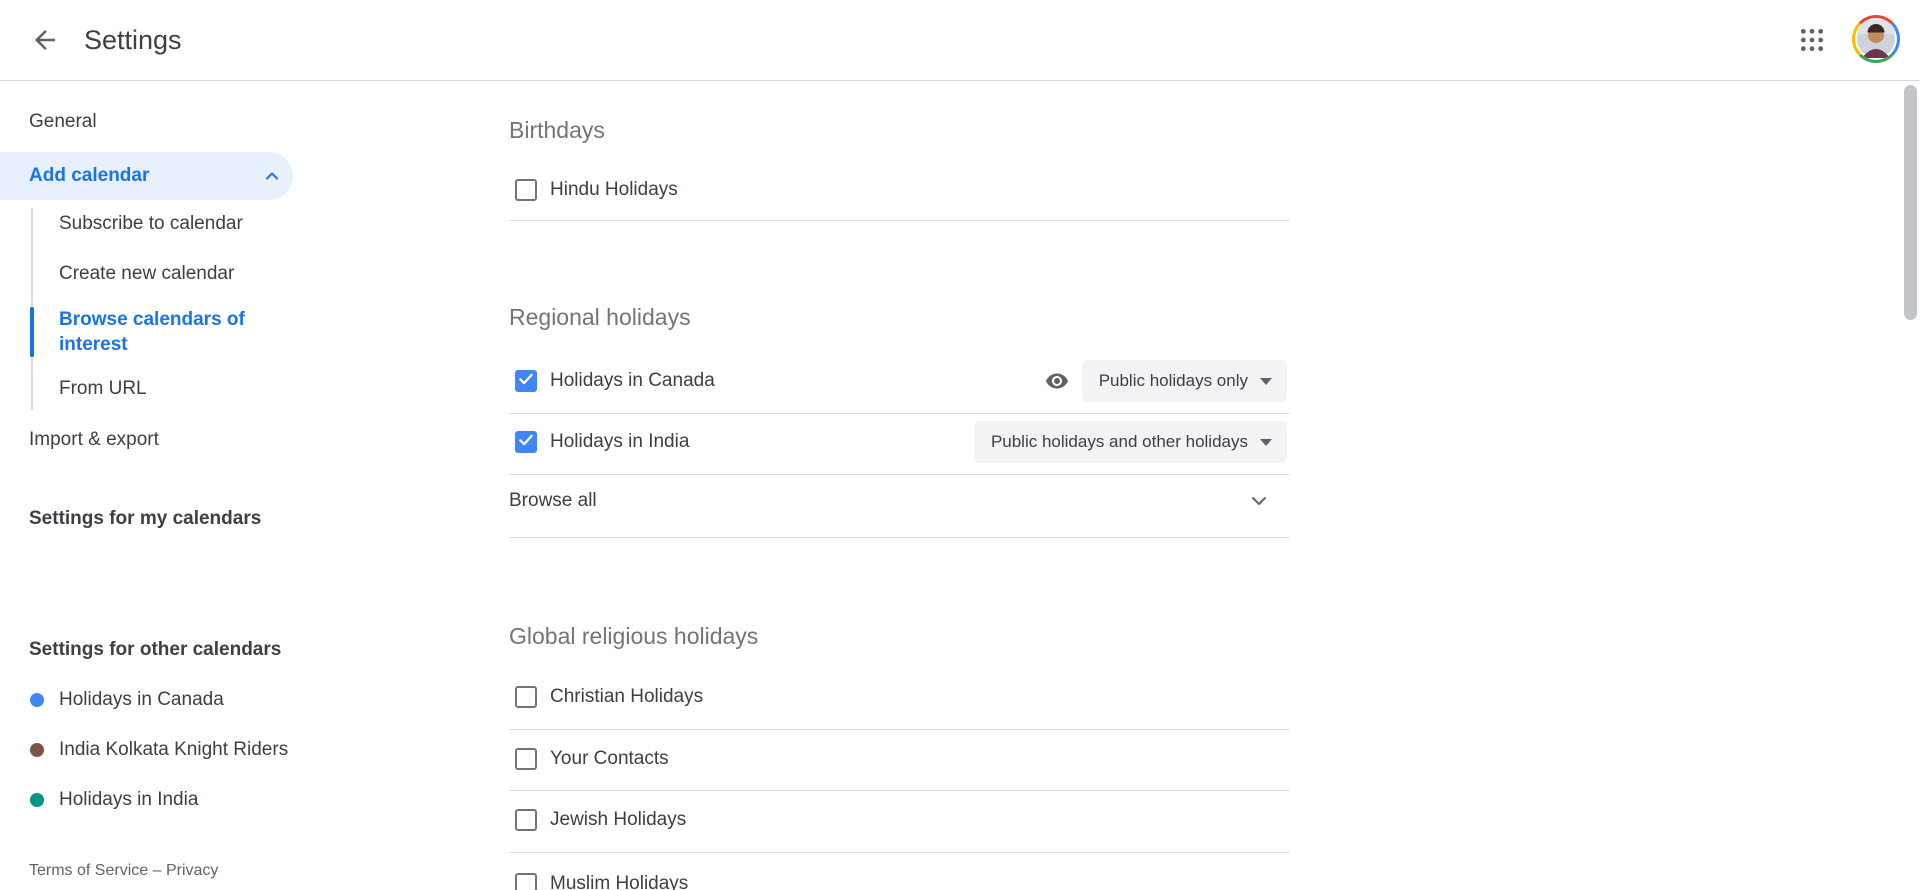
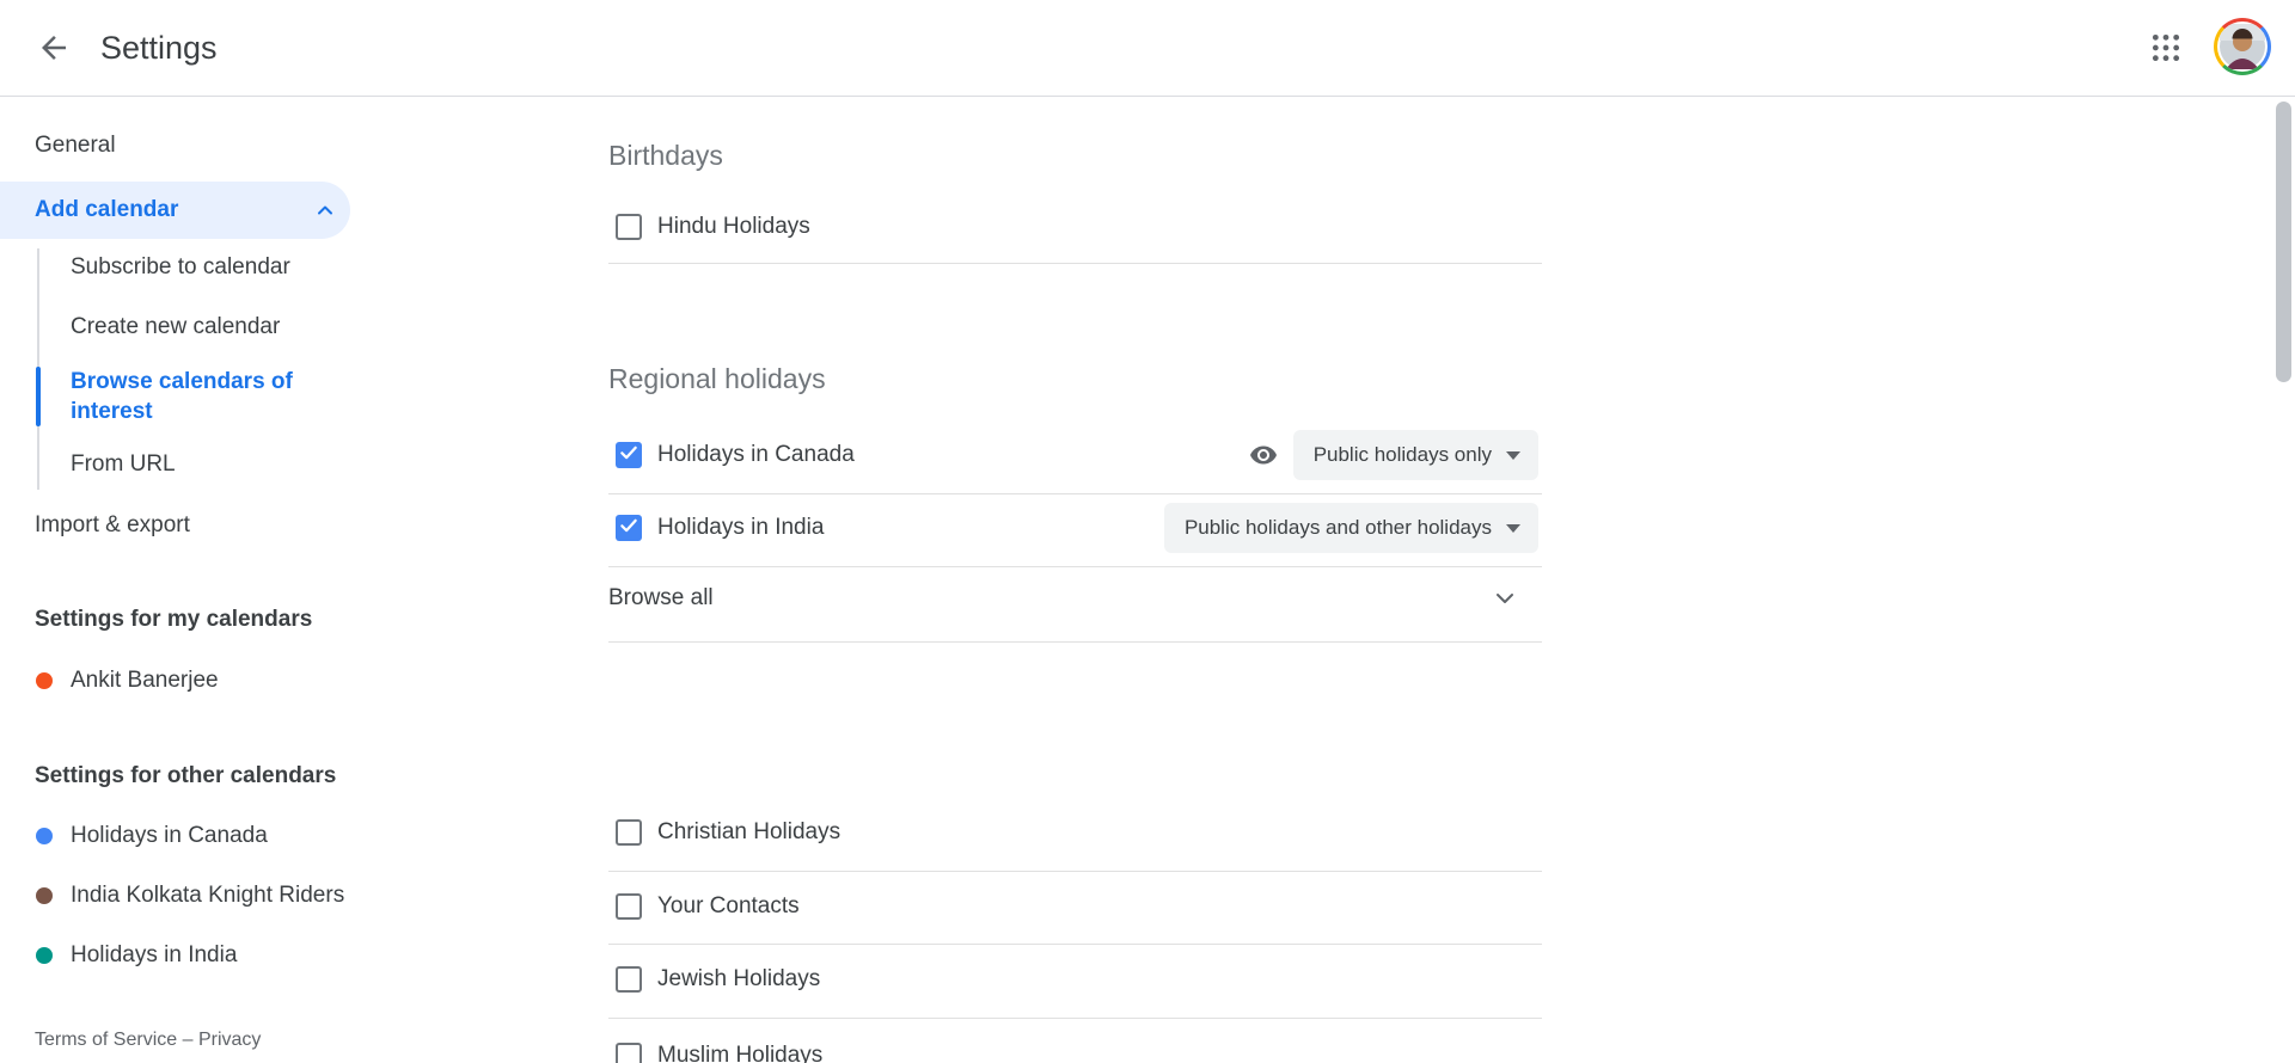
  Settings
  General
  Add calendar
  Subscribe to calendar
  Create new calendar
  Browse calendars of interest
  From URL
  Import & export
  Settings for my calendars
+ Ankit Banerjee
  Settings for other calendars
  Holidays in Canada
  India Kolkata Knight Riders
  Holidays in India
  Terms of Service – Privacy
  Birthdays
  Hindu Holidays
  Regional holidays
  Holidays in Canada
  Public holidays only
  Holidays in India
  Public holidays and other holidays
  Browse all
- Global religious holidays
  Christian Holidays
  Your Contacts
  Jewish Holidays
  Muslim Holidays
